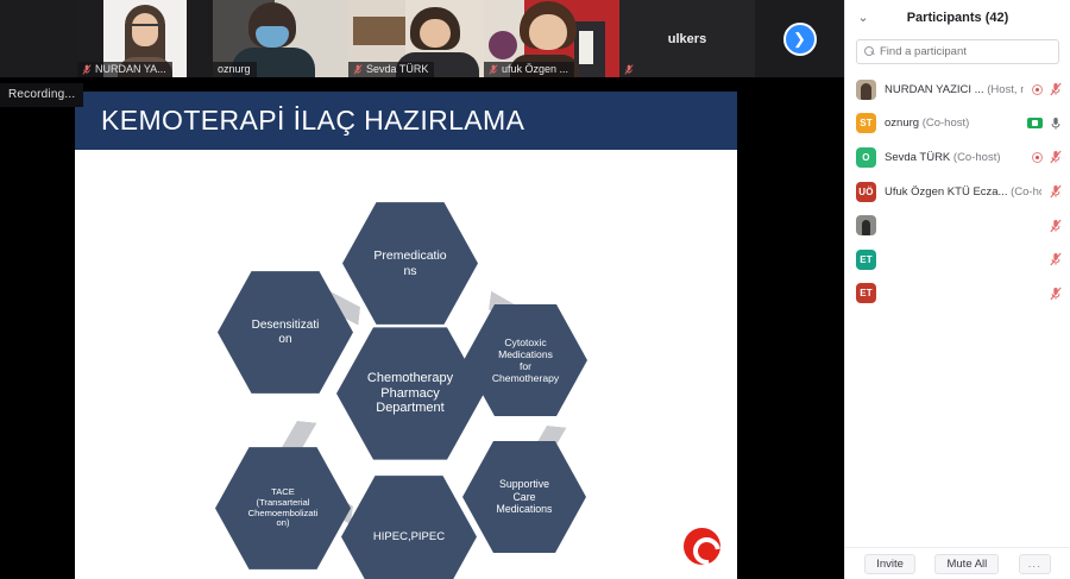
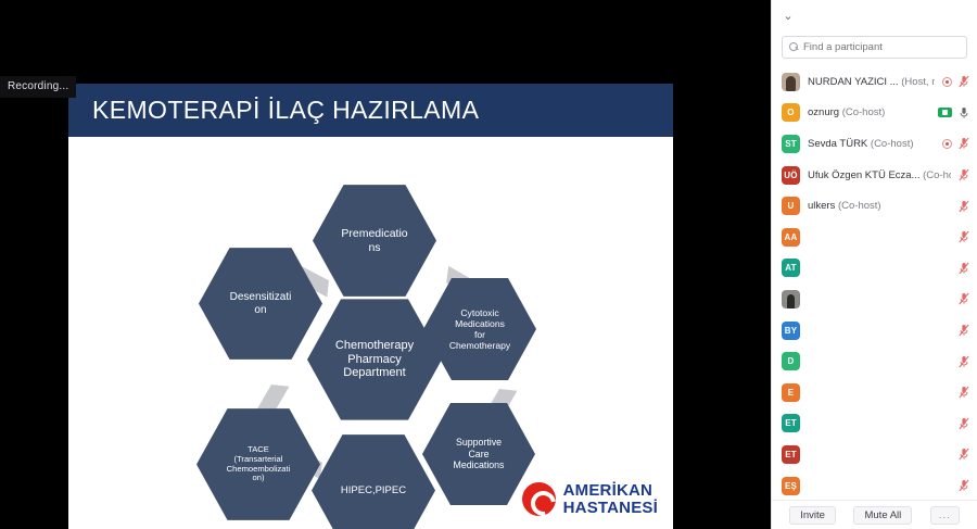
- NURDAN YA...
- oznurg
- Sevda TÜRK
- ufuk Özgen ...
- ulkers
- ❯
  Recording...
  KEMOTERAPİ İLAÇ HAZIRLAMA
  Premedicatio
  ns
  Desensitizati
  on
  Cytotoxic
  Medications
  for
  Chemotherapy
  Chemotherapy
  Pharmacy
  Department
  TACE
  (Transarterial
  Chemoembolizati
  on)
  Supportive
  Care
  Medications
  HIPEC,PIPEC
+ AMERİKAN
+ HASTANESİ
  ⌄
- Participants (42)
  Find a participant
  NURDAN YAZICI ... (Host,
- ST
+ O
  oznurg (Co-host)
- O
+ ST
  Sevda TÜRK (Co-host)
  UÖ
  Ufuk Özgen KTÜ Ecza... (Co-h
+ U
+ ulkers (Co-host)
+ AA
+ AT
+ BY
+ D
+ E
  ET
  ET
+ EŞ
  Invite
  Mute All
  ...
